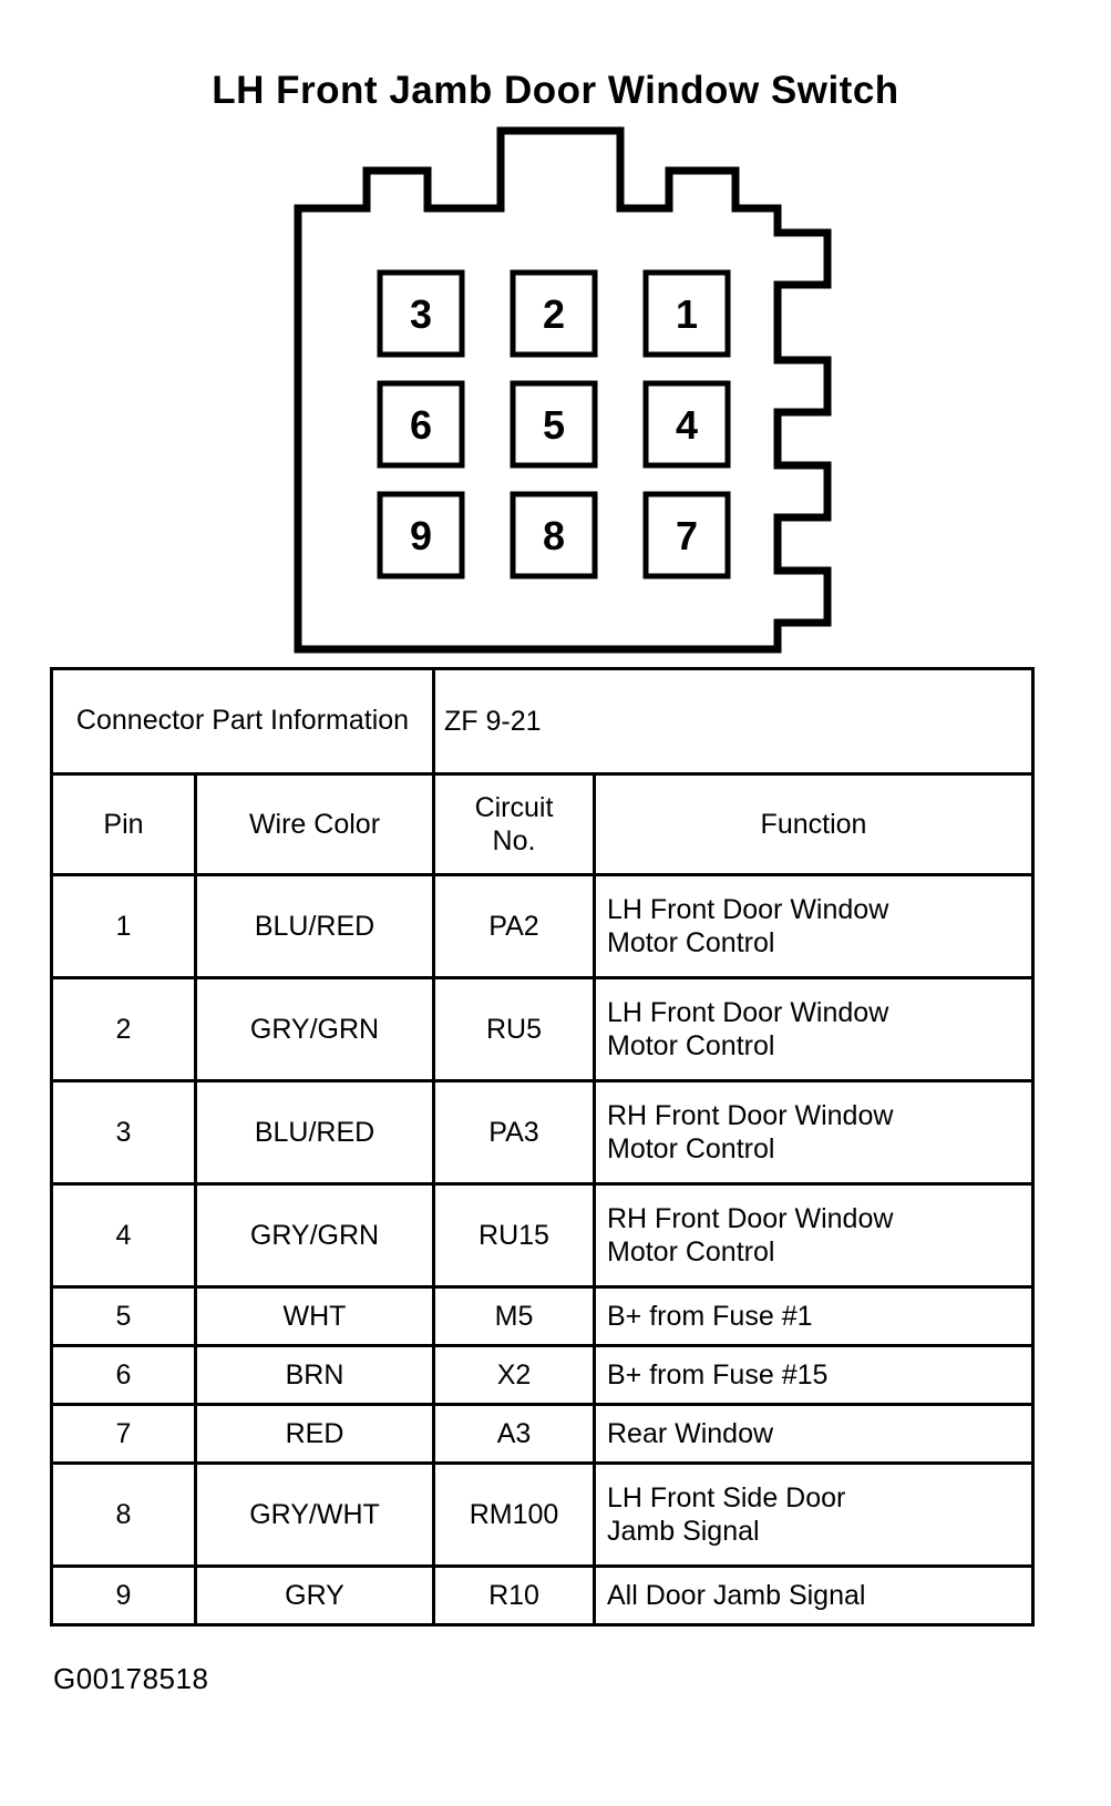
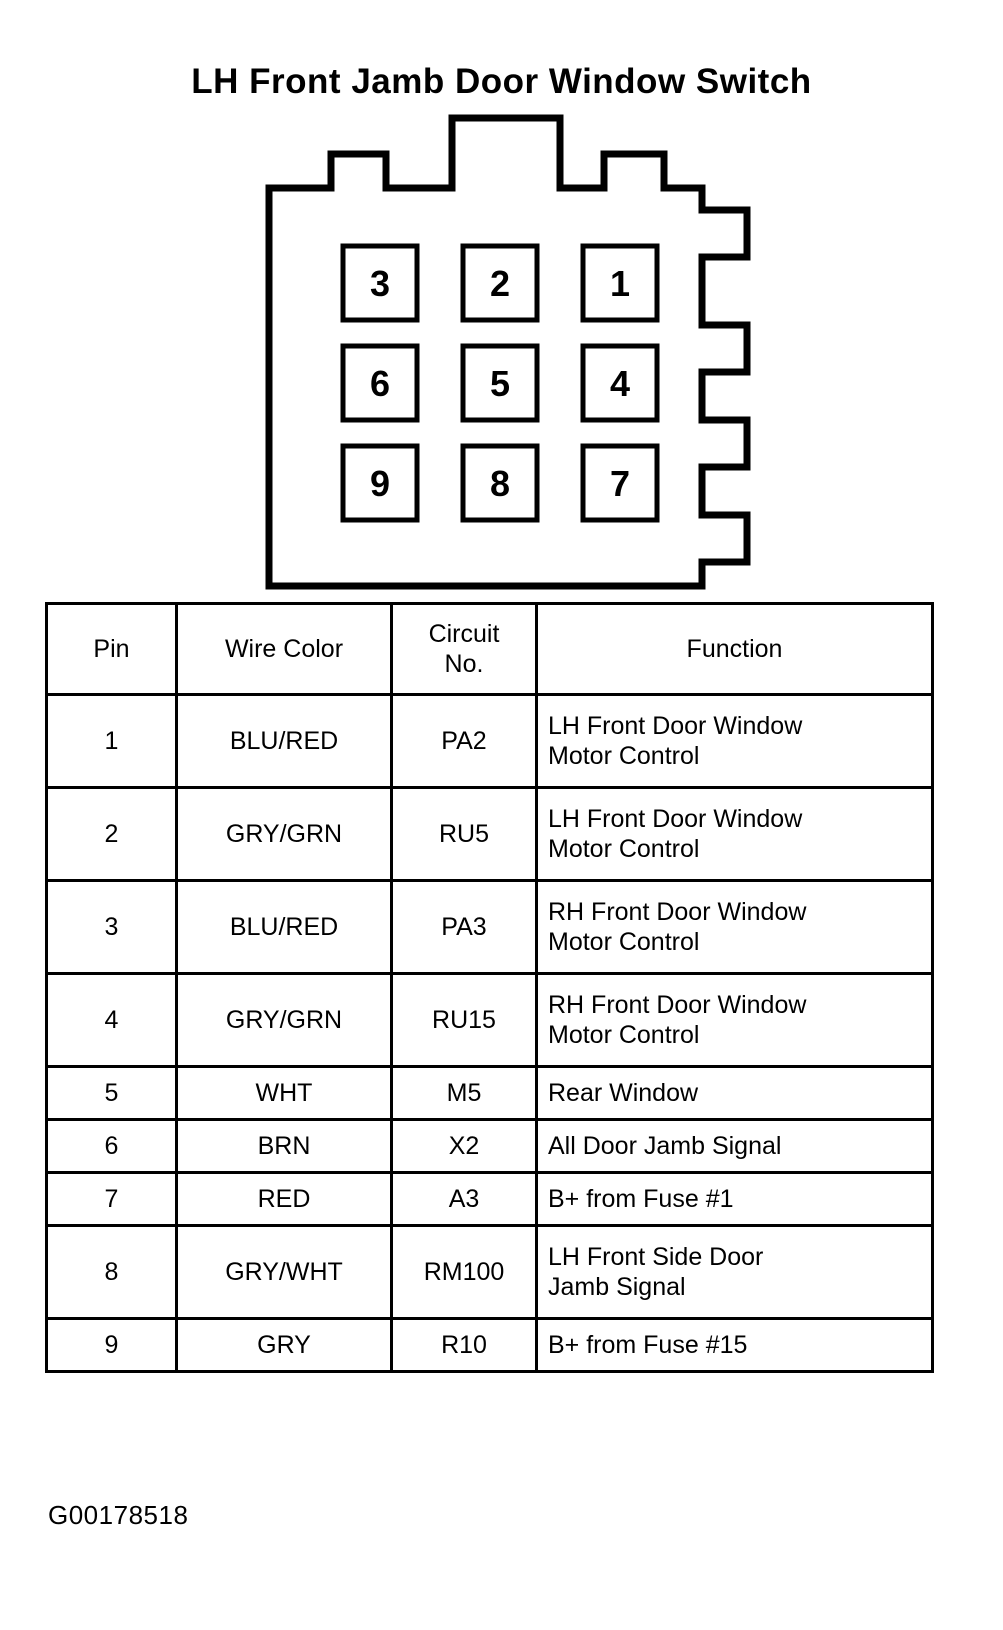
  LH Front Jamb Door Window Switch
  3
  2
  1
  6
  5
  4
  9
  8
  7
- Connector Part Information	ZF 9-21
  Pin	Wire Color	Circuit No.	Function
  1	BLU/RED	PA2	LH Front Door Window Motor Control
  2	GRY/GRN	RU5	LH Front Door Window Motor Control
  3	BLU/RED	PA3	RH Front Door Window Motor Control
  4	GRY/GRN	RU15	RH Front Door Window Motor Control
- 5	WHT	M5	B+ from Fuse #1
+ 5	WHT	M5	Rear Window
- 6	BRN	X2	B+ from Fuse #15
+ 6	BRN	X2	All Door Jamb Signal
- 7	RED	A3	Rear Window
+ 7	RED	A3	B+ from Fuse #1
  8	GRY/WHT	RM100	LH Front Side Door Jamb Signal
- 9	GRY	R10	All Door Jamb Signal
+ 9	GRY	R10	B+ from Fuse #15
  G00178518
